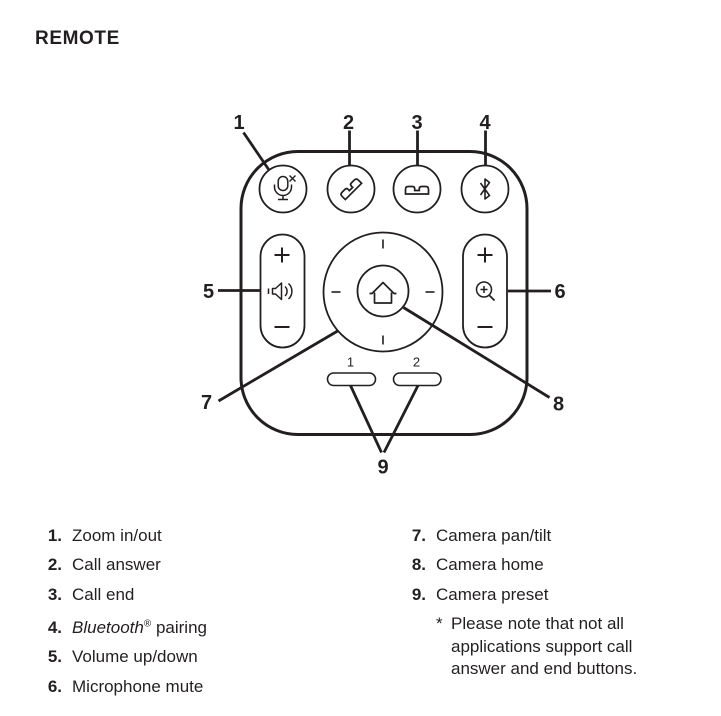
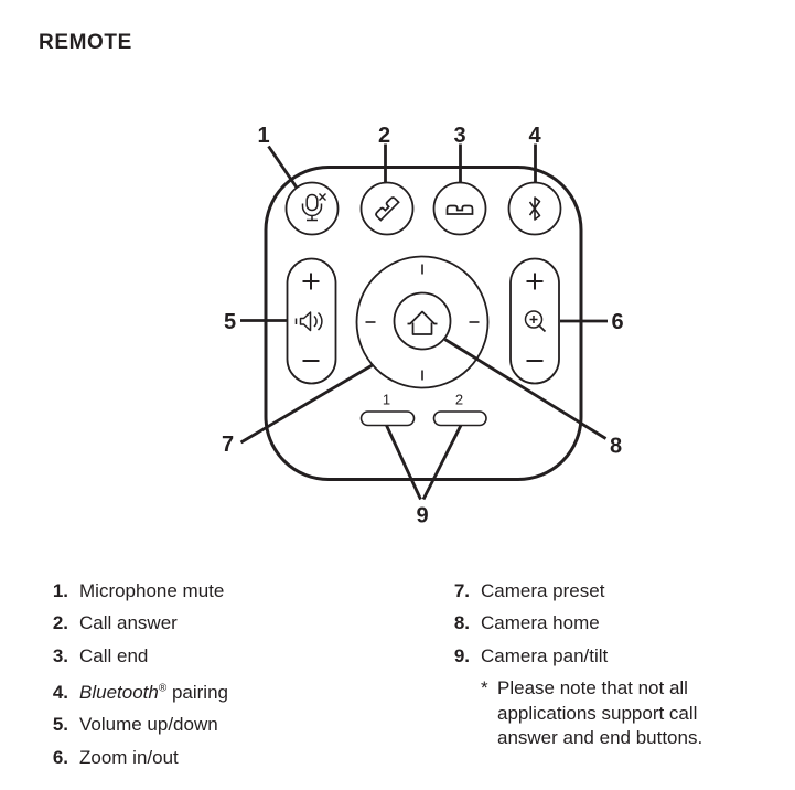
  REMOTE
  1
  2
  1
  2
  3
  4
  5
  6
  7
  8
  9
- 1. Zoom in/out
+ 1. Microphone mute
  2. Call answer
  3. Call end
  4. Bluetooth® pairing
  5. Volume up/down
- 6. Microphone mute
+ 6. Zoom in/out
- 7. Camera pan/tilt
+ 7. Camera preset
  8. Camera home
- 9. Camera preset
+ 9. Camera pan/tilt
  *
  Please note that not all
  applications support call
  answer and end buttons.
